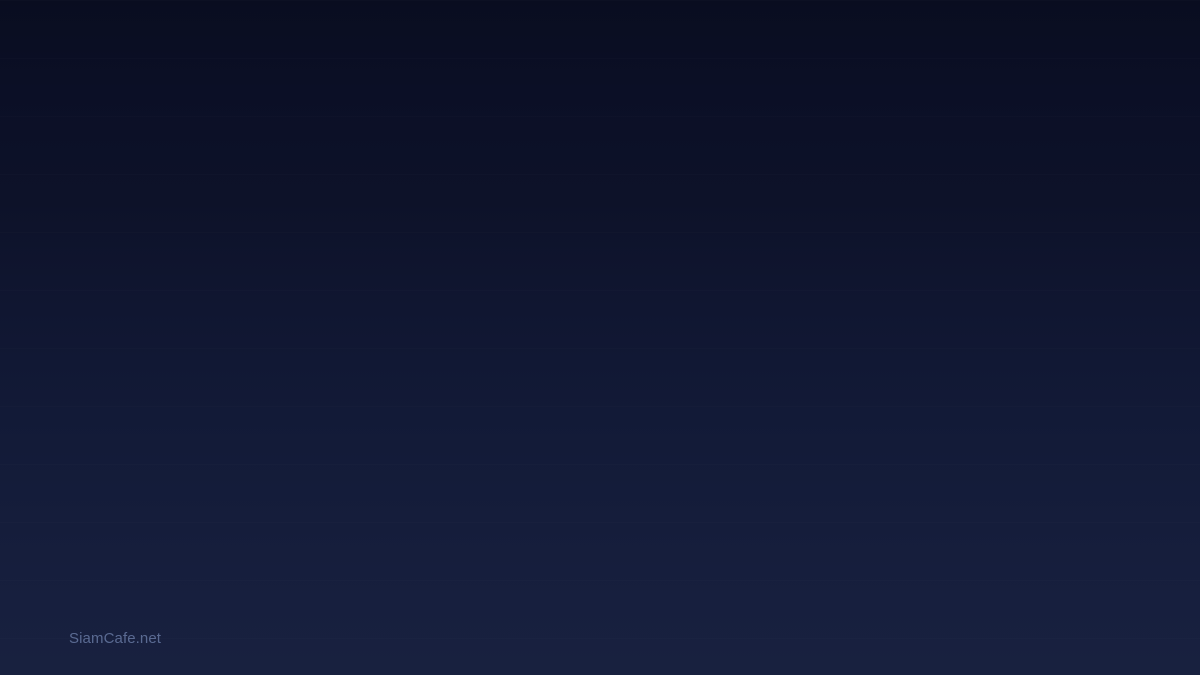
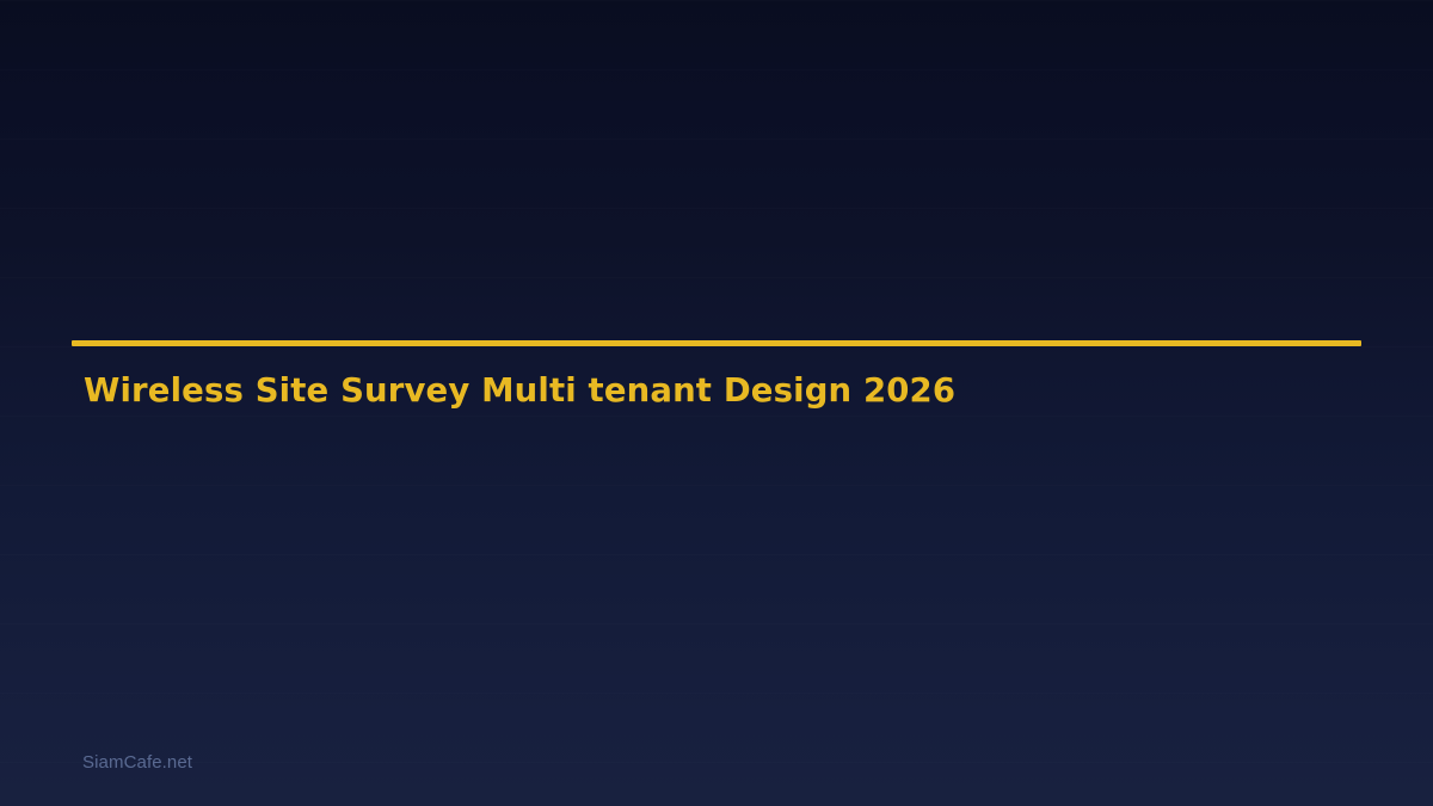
+ Wireless Site Survey Multi tenant Design 2026
  SiamCafe.net
